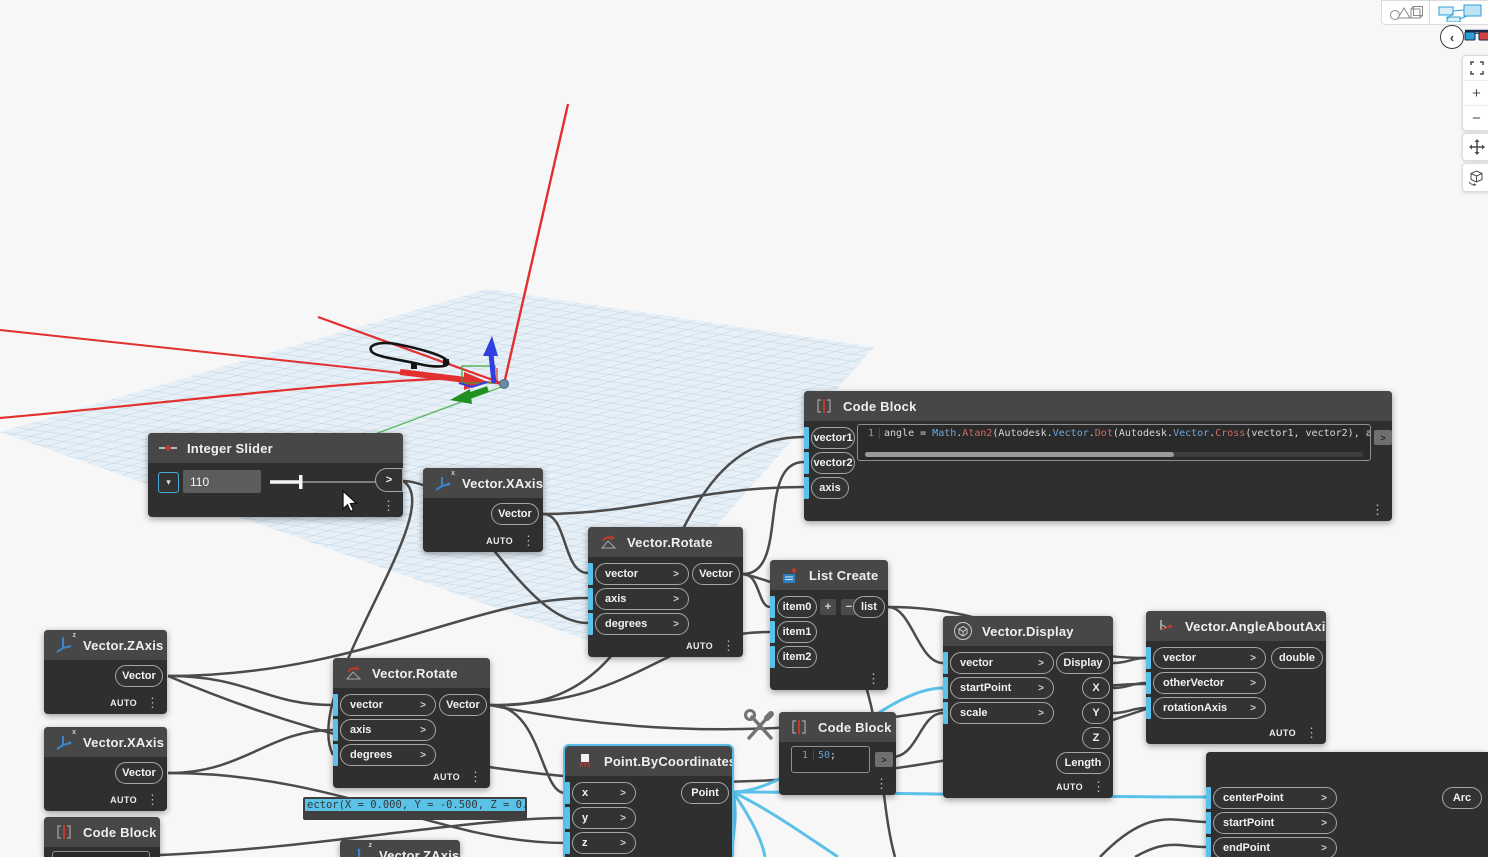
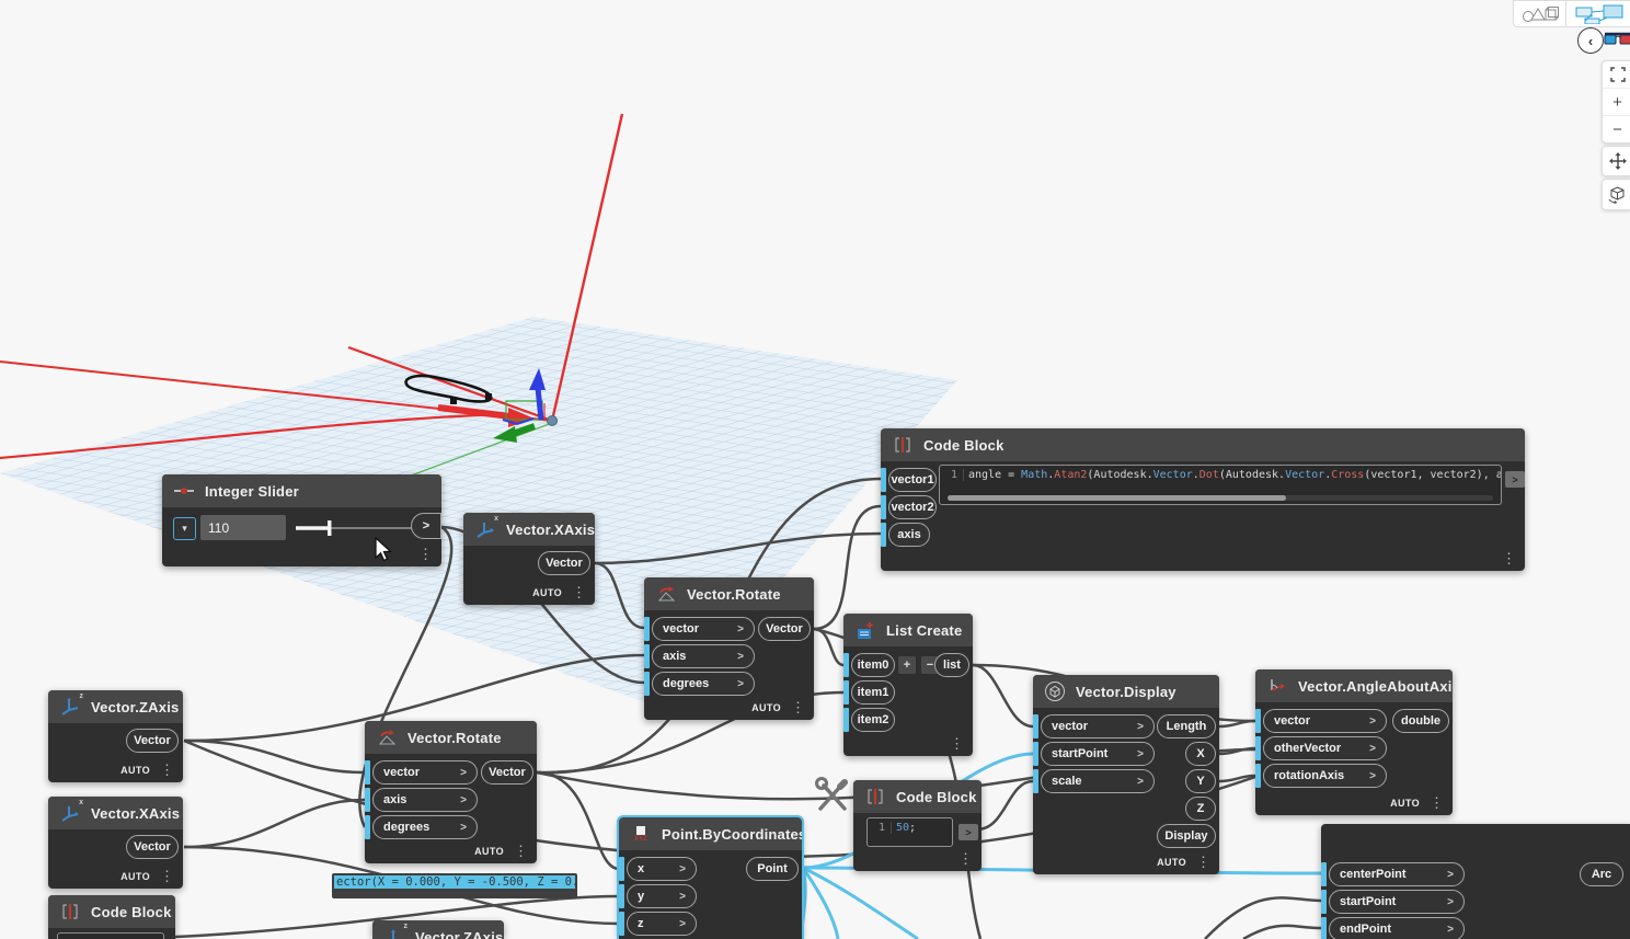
  Integer Slider
  ▾
  110
  >
  ⋮
  Vector.XAxis
  Vector
  AUTO
  ⋮
  Code Block
  vector1
  vector2
  axis
  1
  angle = Math.Atan2(Autodesk.Vector.Dot(Autodesk.Vector.Cross(vector1, vector2), a
  >
  ⋮
  Vector.Rotate
  vector
  >
  axis
  >
  degrees
  >
  Vector
  AUTO
  ⋮
  List Create
  item0
  item1
  item2
  +
  −
  list
  ⋮
  Vector.Display
  vector
  >
  startPoint
  >
  scale
  >
- Display
+ Length
  X
  Y
  Z
- Length
+ Display
  AUTO
  ⋮
  Vector.AngleAboutAxi
  vector
  >
  otherVector
  >
  rotationAxis
  >
  double
  AUTO
  ⋮
  Code Block
  1
  50;
  >
  ⋮
  Point.ByCoordinate
  x
  >
  y
  >
  z
  >
  Point
  centerPoint
  >
  startPoint
  >
  endPoint
  >
  Arc
  Vector.ZAxis
  Vector
  AUTO
  ⋮
  Vector.XAxis
  Vector
  AUTO
  ⋮
  Code Block
  Vector.Rotate
  vector
  >
  axis
  >
  degrees
  >
  Vector
  AUTO
  ⋮
  ector(X = 0.000, Y = -0.500, Z = 0.
  Vector.ZAxis
  ‹
  +
  −
